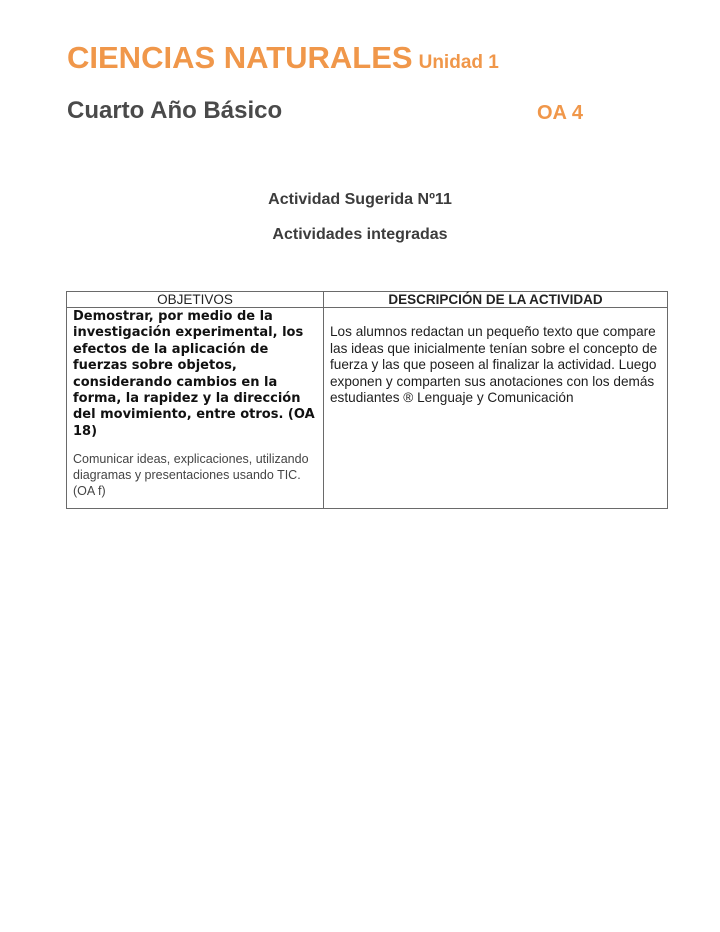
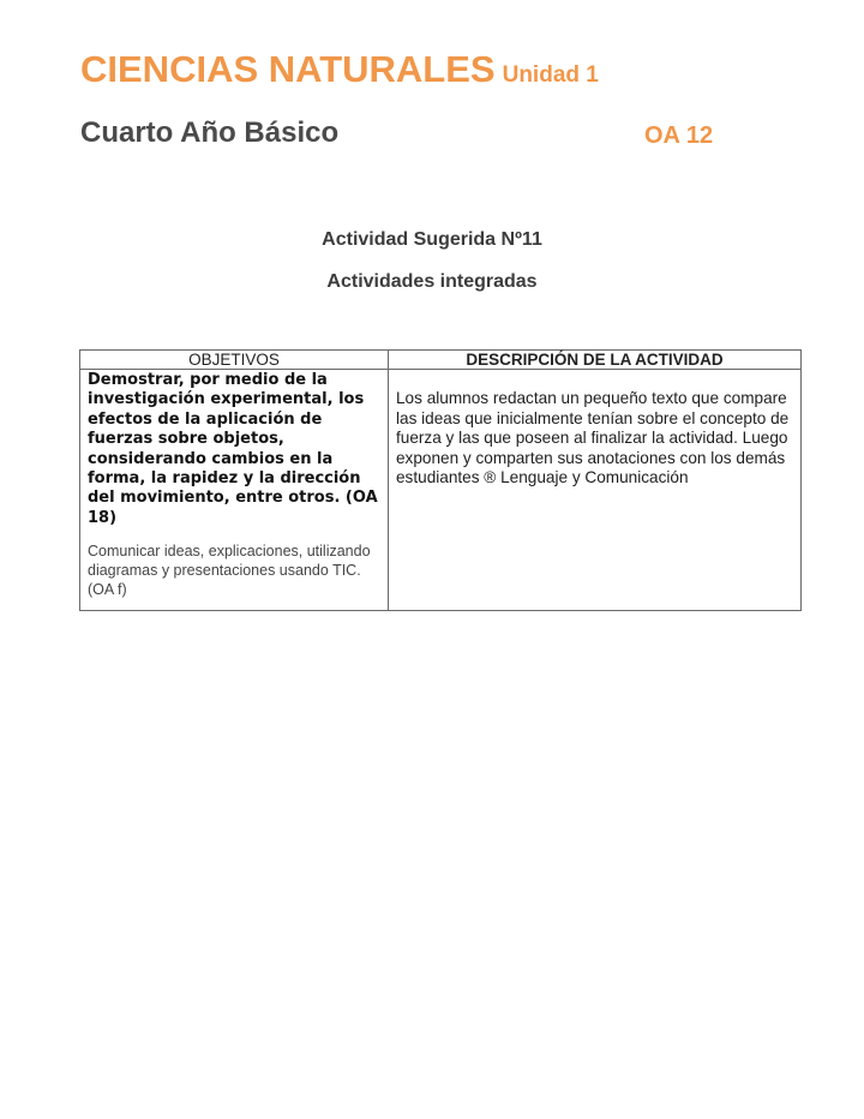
  CIENCIAS NATURALES Unidad 1
  Cuarto Año Básico
- OA 4
+ OA 12
  Actividad Sugerida Nº11
  Actividades integradas
  OBJETIVOS	DESCRIPCIÓN DE LA ACTIVIDAD
  Demostrar, por medio de la investigación experimental, los efectos de la aplicación de fuerzas sobre objetos, considerando cambios en la forma, la rapidez y la dirección del movimiento, entre otros. (OA 18) Comunicar ideas, explicaciones, utilizando diagramas y presentaciones usando TIC. (OA f)	Los alumnos redactan un pequeño texto que compare las ideas que inicialmente tenían sobre el concepto de fuerza y las que poseen al finalizar la actividad. Luego exponen y comparten sus anotaciones con los demás estudiantes ® Lenguaje y Comunicación
